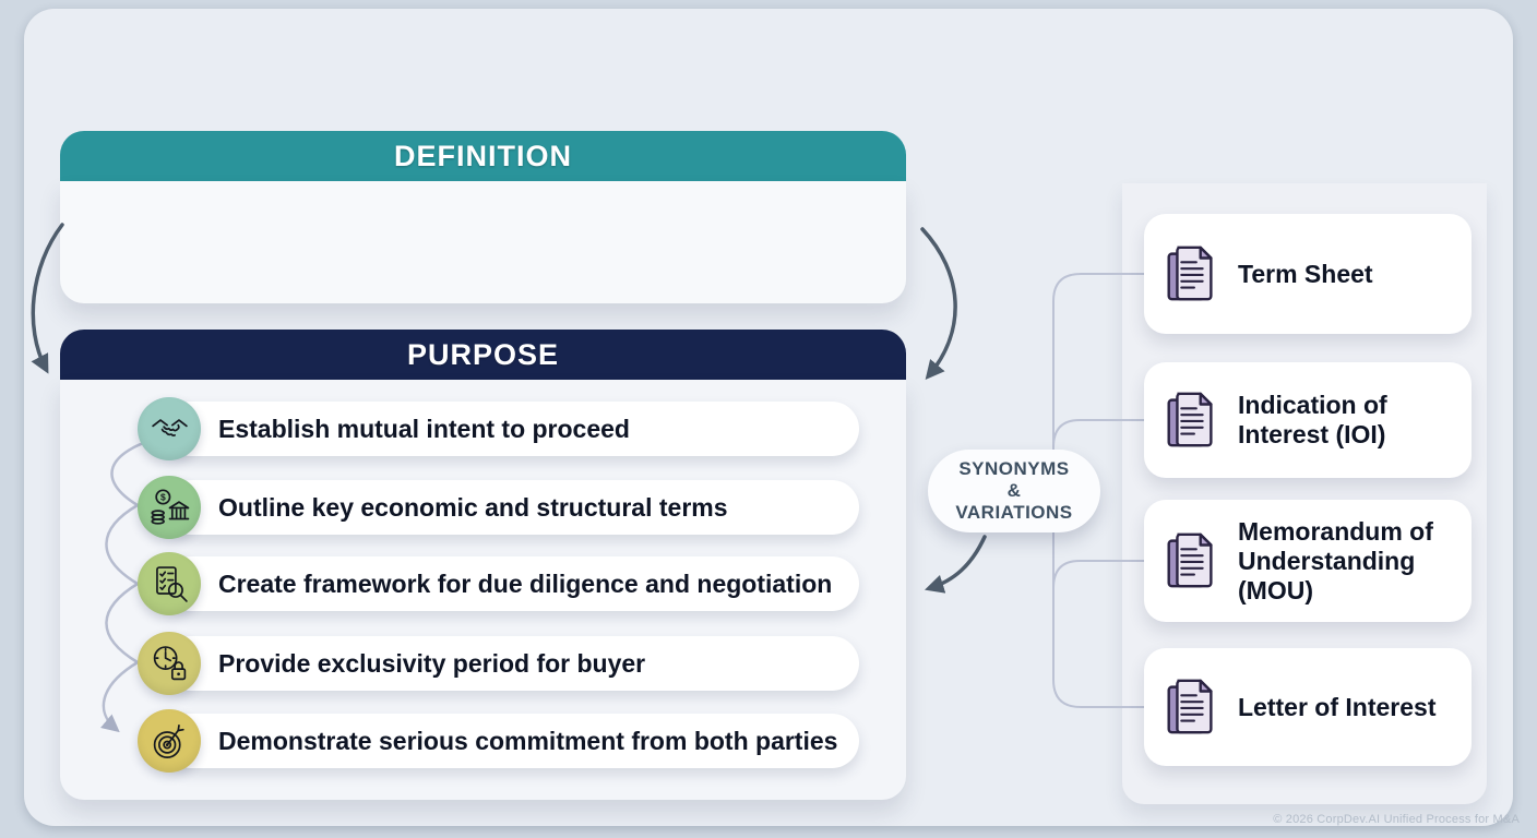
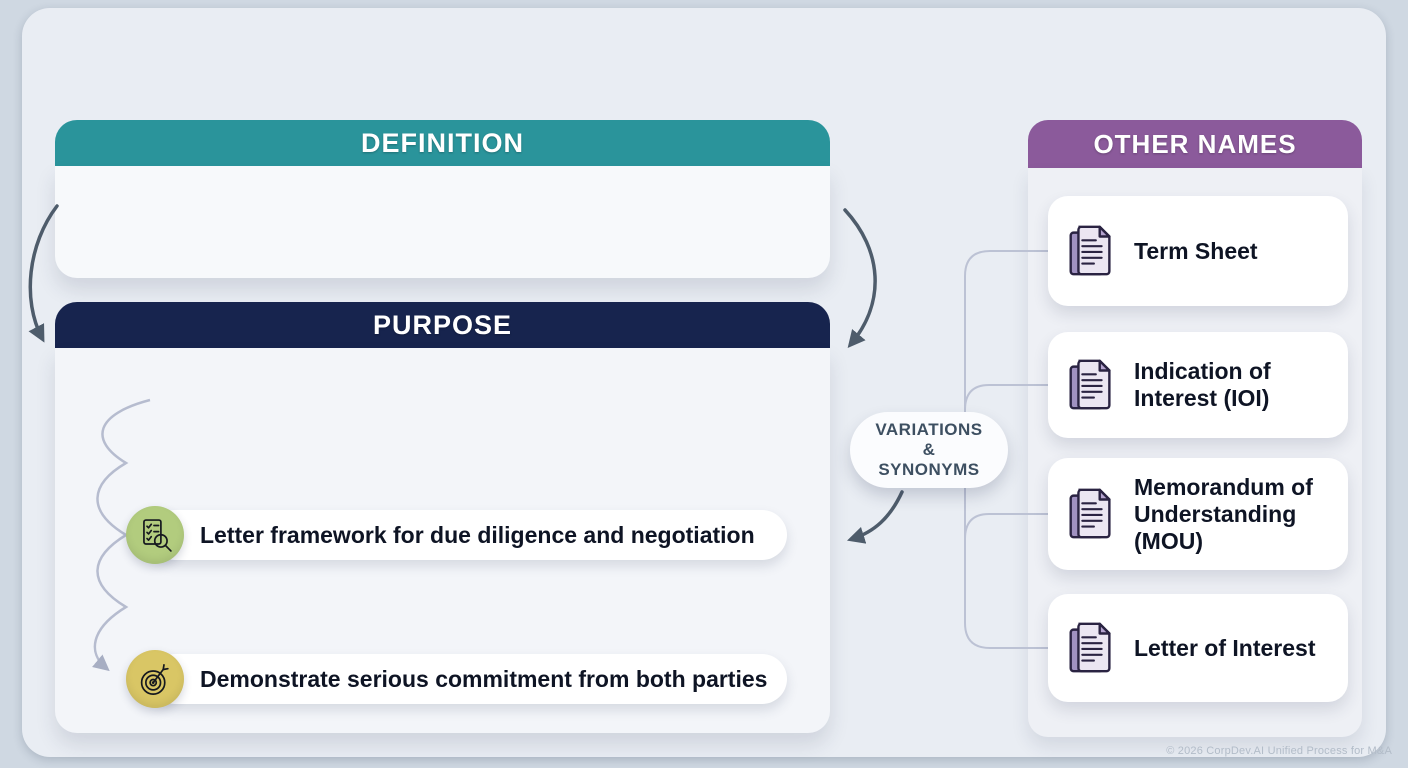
  DEFINITION
  PURPOSE
- Establish mutual intent to proceed
- Outline key economic and structural terms
- $
- Create framework for due diligence and negotiation
+ Letter framework for due diligence and negotiation
- Provide exclusivity period for buyer
  Demonstrate serious commitment from both parties
- SYNONYMS
+ VARIATIONS
  &
- VARIATIONS
+ SYNONYMS
+ OTHER NAMES
  Term Sheet
  Indication of Interest (IOI)
  Memorandum of Understanding (MOU)
  Letter of Interest
  © 2026 CorpDev.AI Unified Process for M&A
